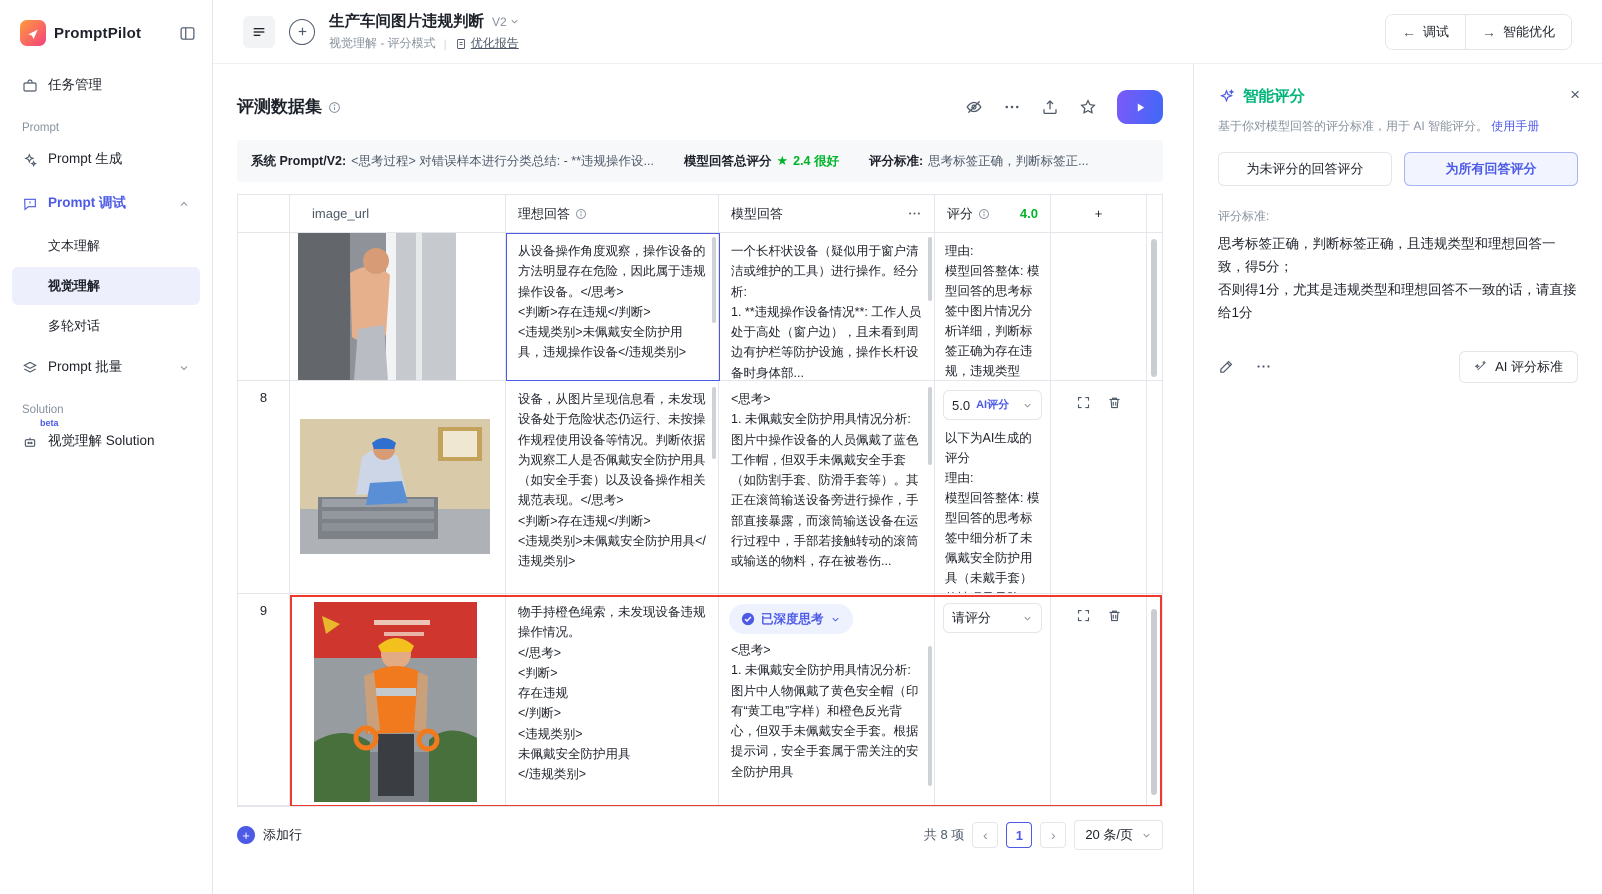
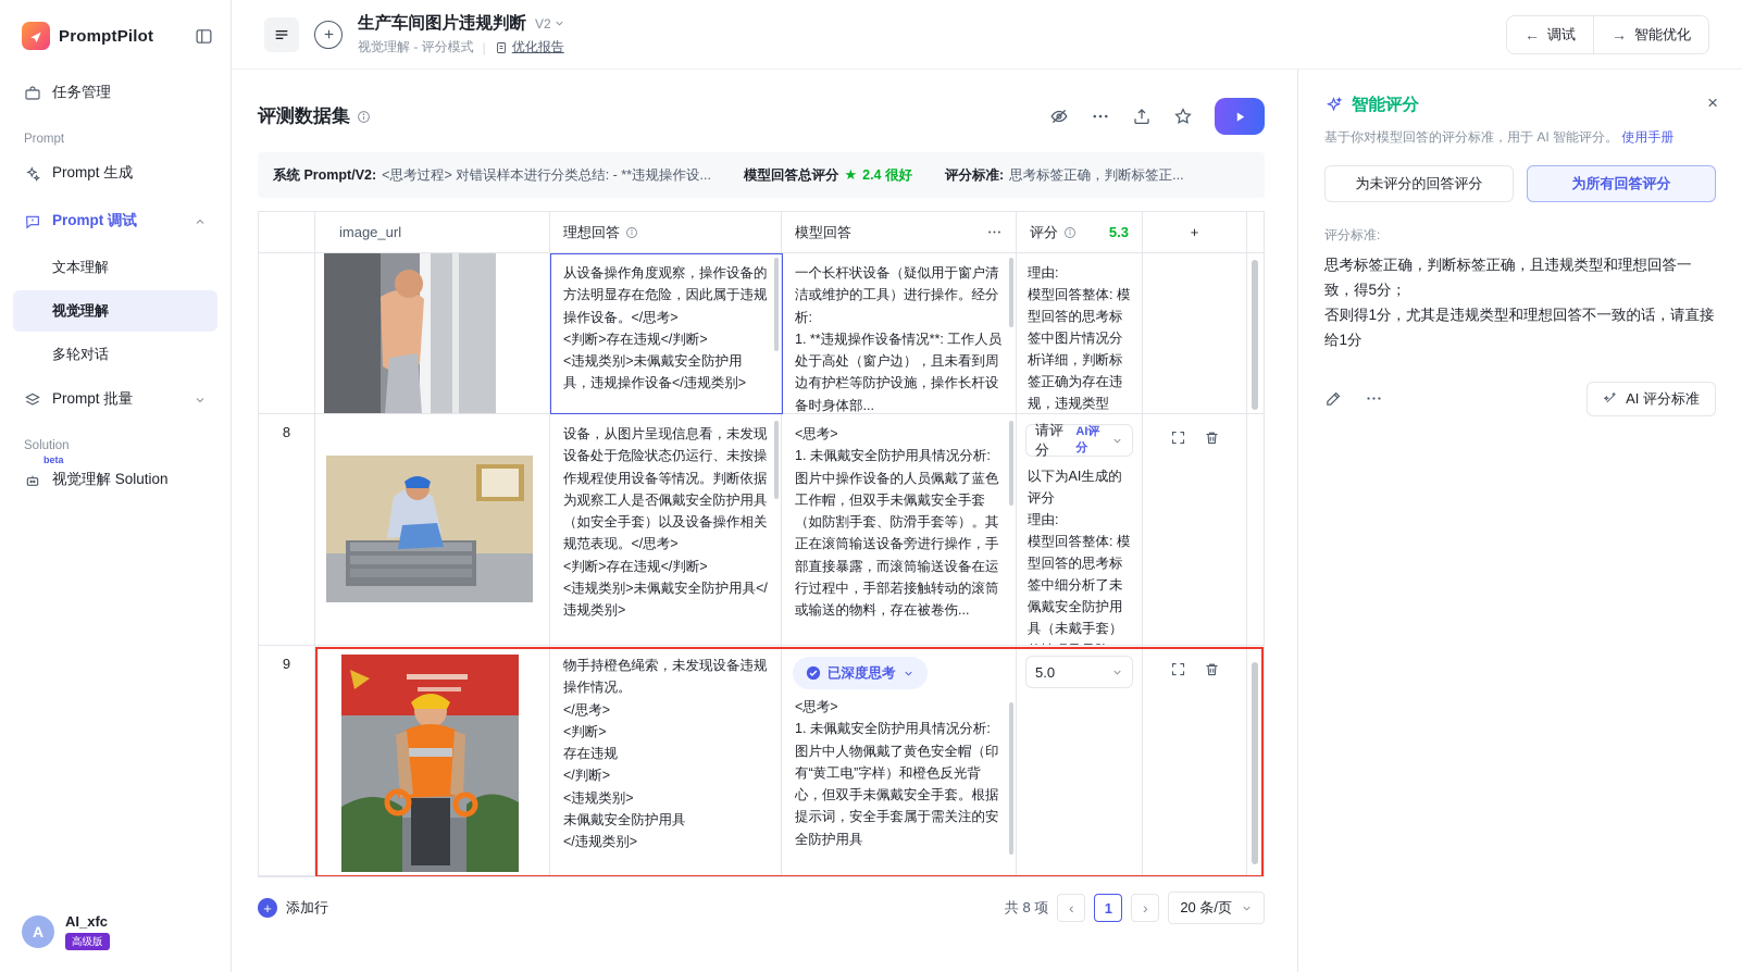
  PromptPilot
  任务管理
  Prompt
  Prompt 生成
  Prompt 调试
  文本理解
  视觉理解
  多轮对话
  Prompt 批量
  Solution
  beta
  视觉理解 Solution
+ A
+ AI_xfc
+ 高级版
  生产车间图片违规判断
  V2
  视觉理解 - 评分模式
  |
  优化报告
  ←
  调试
  →
  智能优化
  评测数据集
  系统 Prompt/V2:
  <思考过程> 对错误样本进行分类总结: - **违规操作设...
  模型回答总评分
  ★
  2.4 很好
  评分标准:
  思考标签正确，判断标签正...
  image_url
  理想回答
  模型回答
  评分
- 4.0
+ 5.3
  +
  从设备操作角度观察，操作设备的方法明显存在危险，因此属于违规操作设备。</思考>
  <判断>存在违规</判断>
  <违规类别>未佩戴安全防护用具，违规操作设备</违规类别>
  一个长杆状设备（疑似用于窗户清洁或维护的工具）进行操作。经分析:
  1. **违规操作设备情况**: 工作人员处于高处（窗户边），且未看到周边有护栏等防护设施，操作长杆设备时身体部...
  理由:
  模型回答整体: 模型回答的思考标签中图片情况分析详细，判断标签正确为存在违规，违规类型
  8
  设备，从图片呈现信息看，未发现设备处于危险状态仍运行、未按操作规程使用设备等情况。判断依据为观察工人是否佩戴安全防护用具（如安全手套）以及设备操作相关规范表现。</思考>
  <判断>存在违规</判断>
  <违规类别>未佩戴安全防护用具</违规类别>
  <思考>
  1. 未佩戴安全防护用具情况分析: 图片中操作设备的人员佩戴了蓝色工作帽，但双手未佩戴安全手套（如防割手套、防滑手套等）。其正在滚筒输送设备旁进行操作，手部直接暴露，而滚筒输送设备在运行过程中，手部若接触转动的滚筒或输送的物料，存在被卷伤...
- 5.0
+ 请评分
  AI评分
  以下为AI生成的评分
  理由:
  模型回答整体: 模型回答的思考标签中细分析了未佩戴安全防护用具（未戴手套）
  9
  物手持橙色绳索，未发现设备违规操作情况。
  </思考>
  <判断>
  存在违规
  </判断>
  <违规类别>
  未佩戴安全防护用具
  </违规类别>
  已深度思考
  <思考>
  1. 未佩戴安全防护用具情况分析: 图片中人物佩戴了黄色安全帽（印有“黄工电”字样）和橙色反光背心，但双手未佩戴安全手套。根据提示词，安全手套属于需关注的安全防护用具
- 请评分
+ 5.0
  +
  添加行
  共 8 项
  ‹
  1
  ›
  20 条/页
  ×
  智能评分
  基于你对模型回答的评分标准，用于 AI 智能评分。 使用手册
  为未评分的回答评分
  为所有回答评分
  评分标准:
  思考标签正确，判断标签正确，且违规类型和理想回答一致，得5分；
  否则得1分，尤其是违规类型和理想回答不一致的话，请直接给1分
  AI 评分标准
